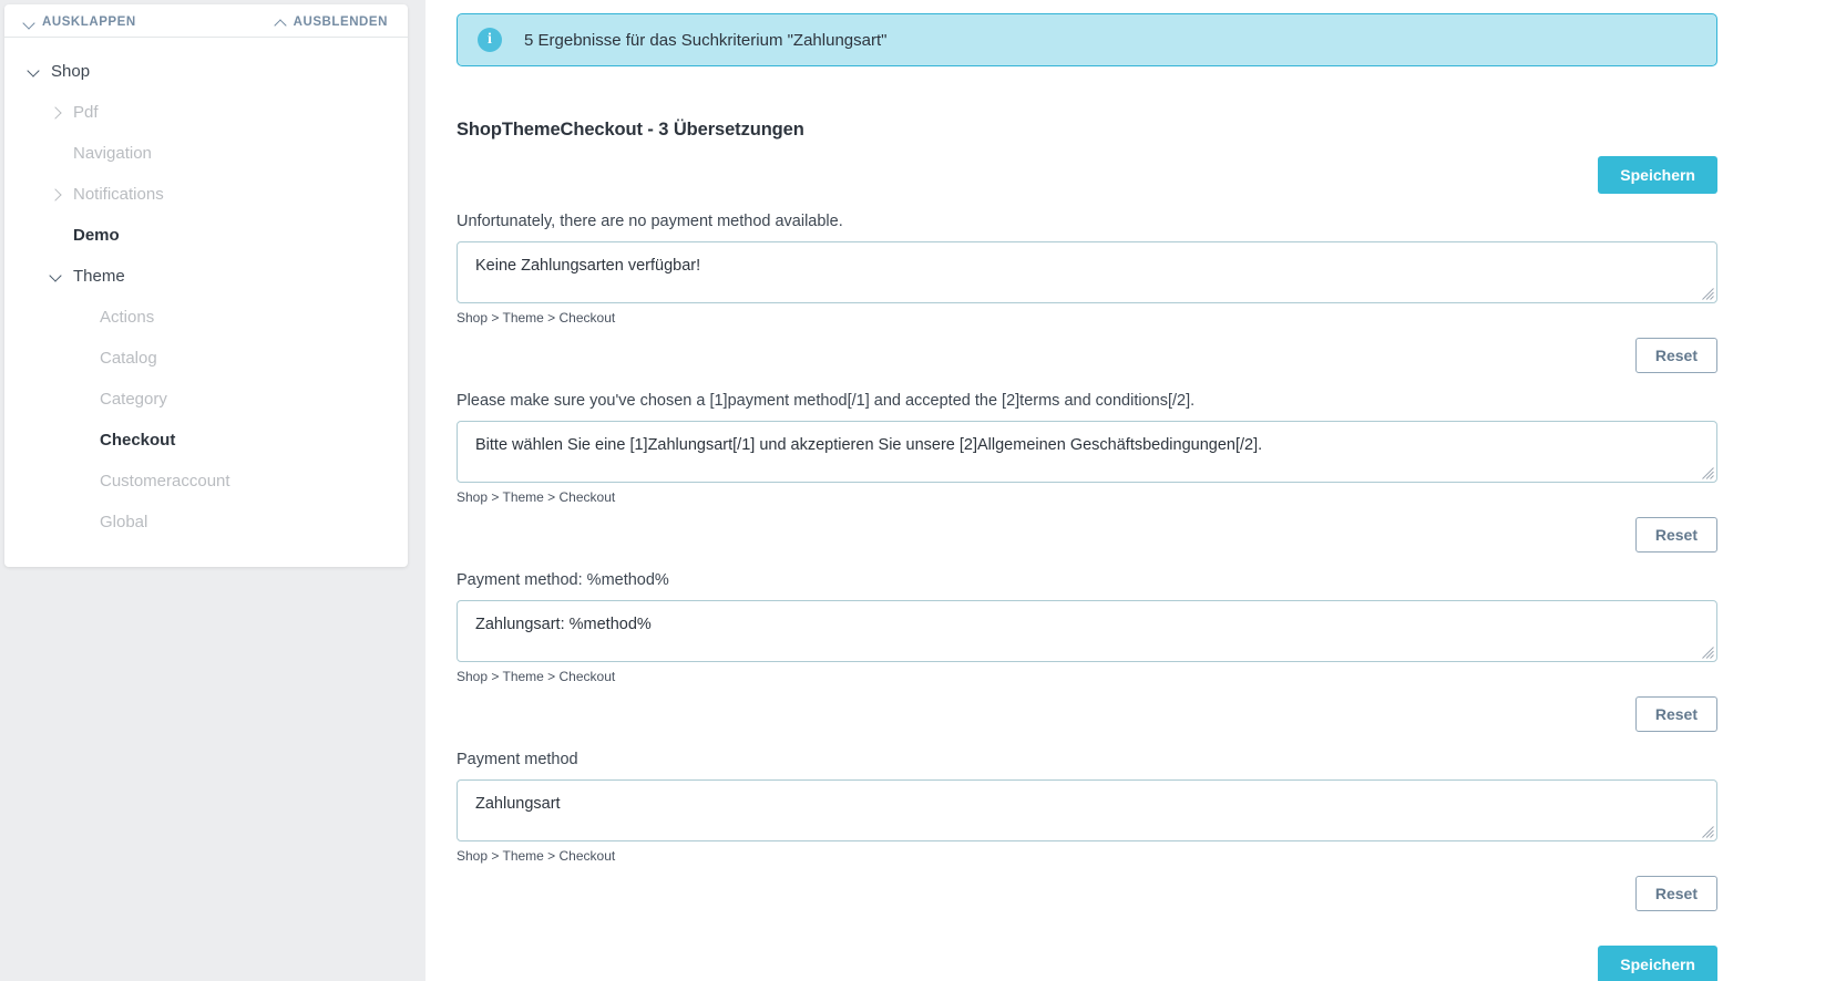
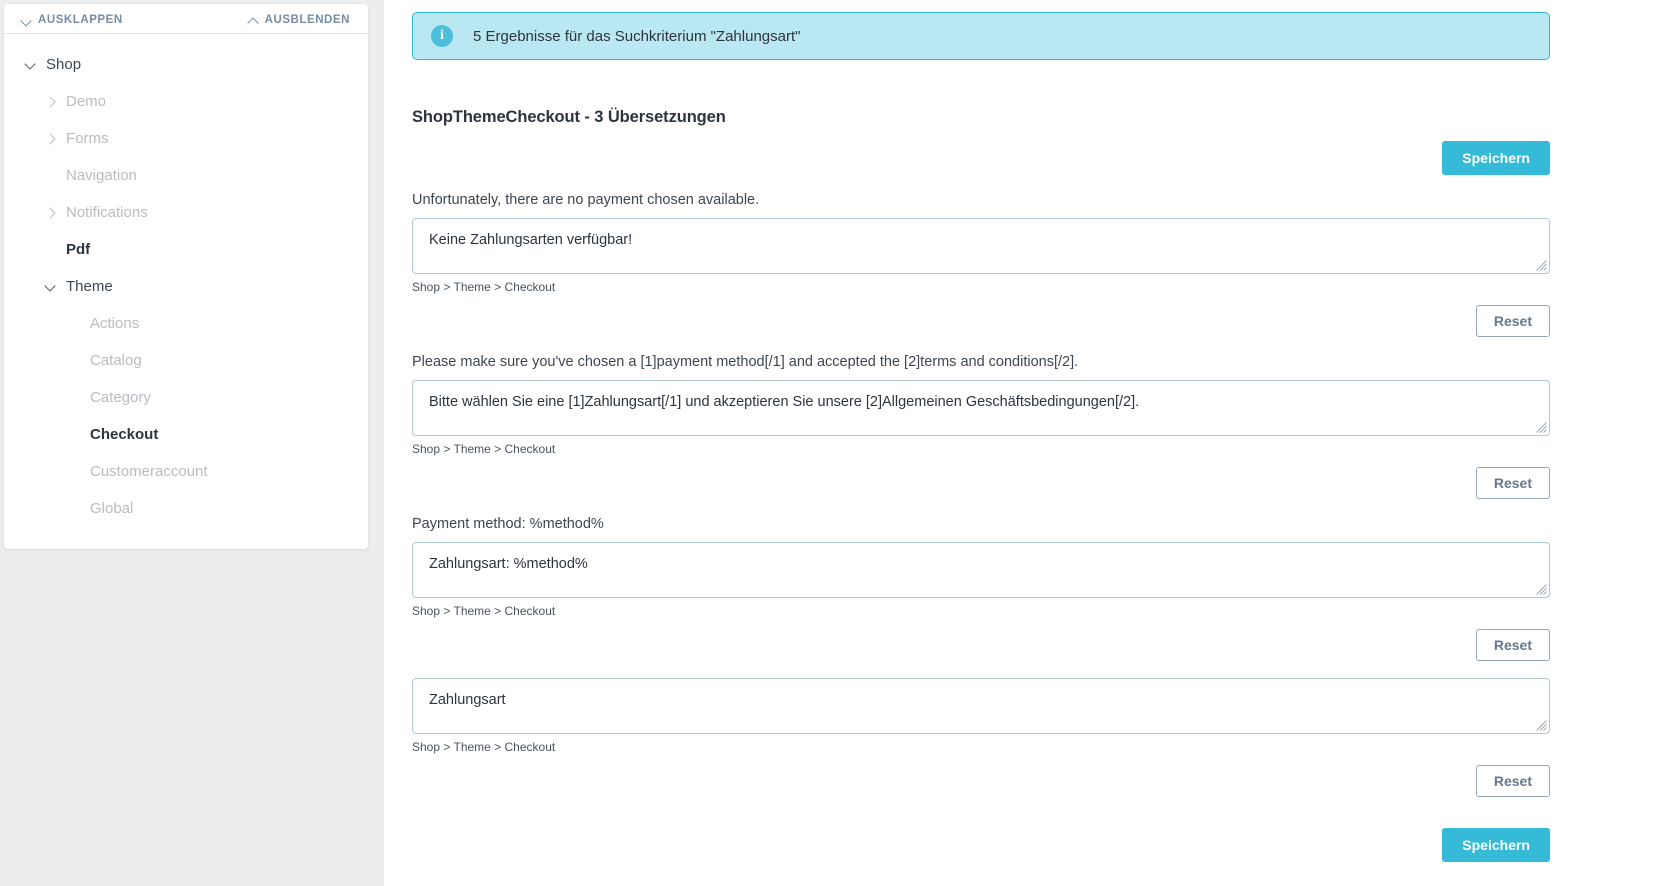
  AUSKLAPPEN
  AUSBLENDEN
  Shop
- Pdf
+ Demo
+ Forms
  Navigation
  Notifications
- Demo
+ Pdf
  Theme
  Actions
  Catalog
  Category
  Checkout
  Customeraccount
  Global
  i
  5 Ergebnisse für das Suchkriterium "Zahlungsart"
  ShopThemeCheckout - 3 Übersetzungen
  Speichern
- Unfortunately, there are no payment method available.
+ Unfortunately, there are no payment chosen available.
  Keine Zahlungsarten verfügbar!
  Shop > Theme > Checkout
  Reset
  Please make sure you've chosen a [1]payment method[/1] and accepted the [2]terms and conditions[/2].
  Bitte wählen Sie eine [1]Zahlungsart[/1] und akzeptieren Sie unsere [2]Allgemeinen Geschäftsbedingungen[/2].
  Shop > Theme > Checkout
  Reset
  Payment method: %method%
  Zahlungsart: %method%
  Shop > Theme > Checkout
  Reset
- Payment method
  Zahlungsart
  Shop > Theme > Checkout
  Reset
  Speichern
